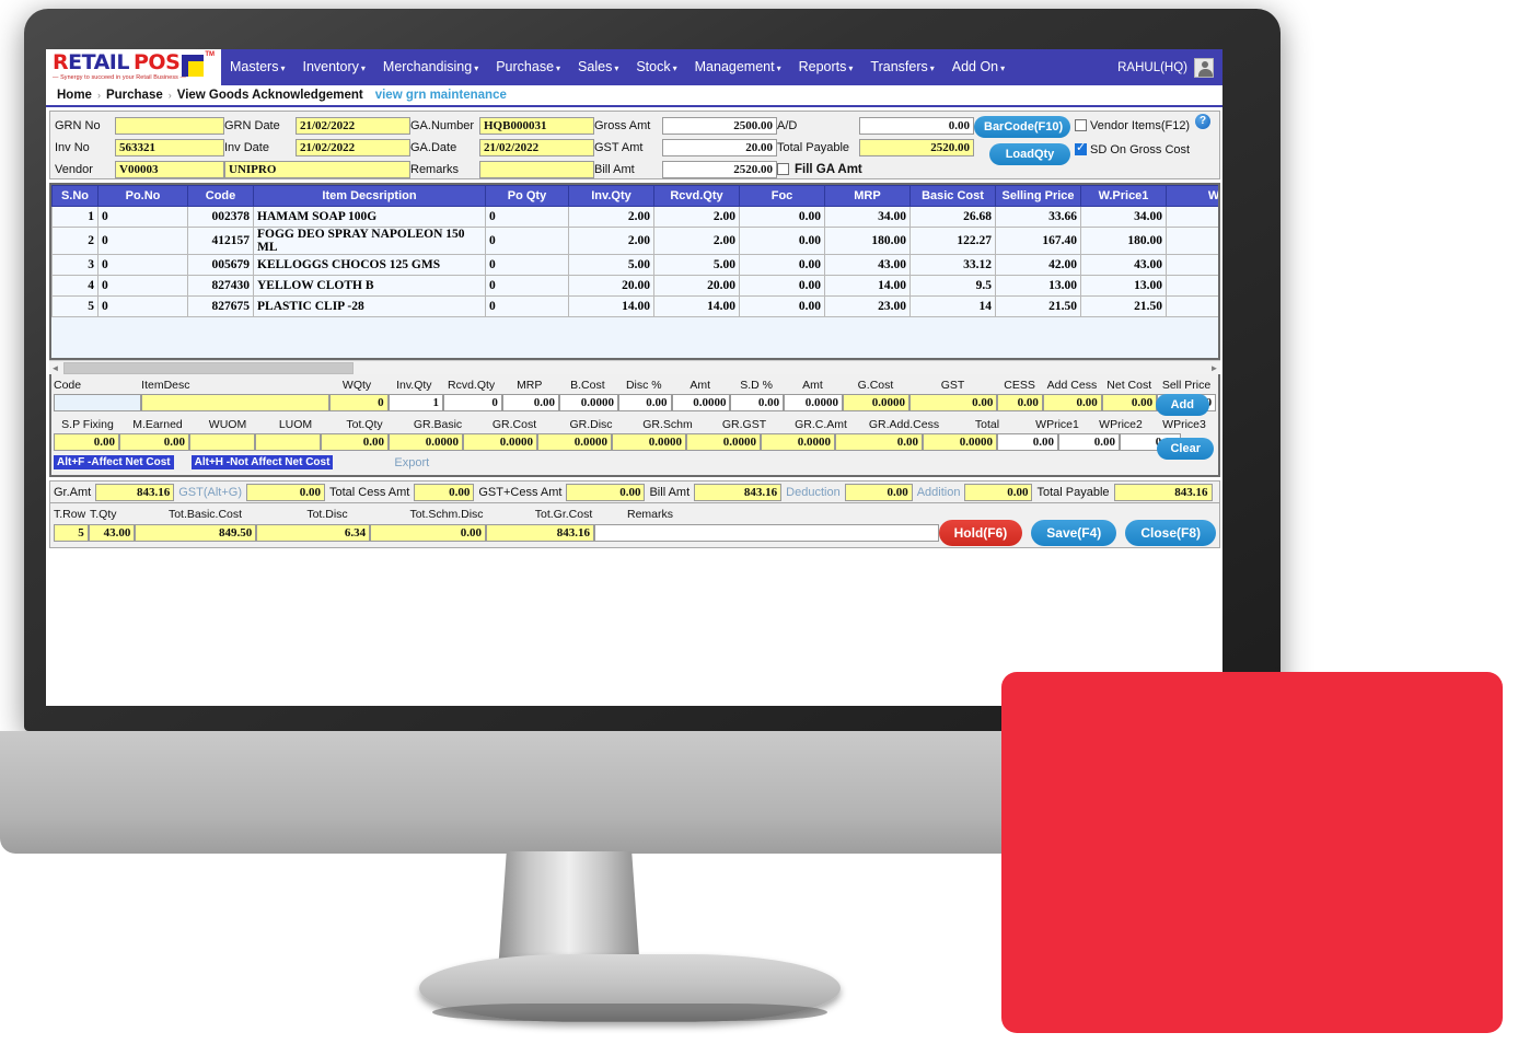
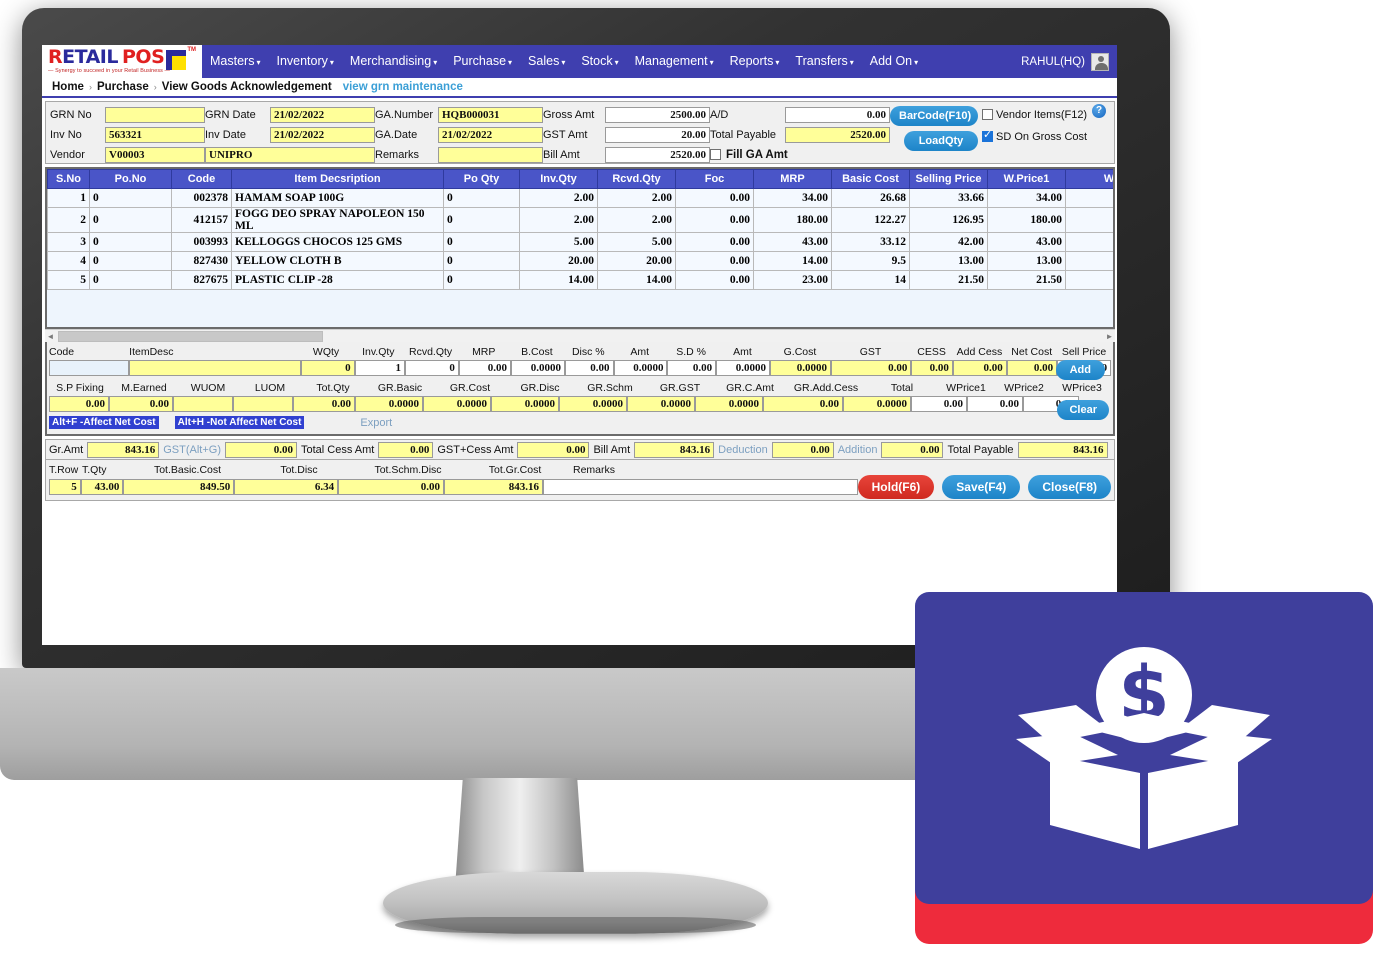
  RETAIL POS
  Masters ▾
  Inventory ▾
  Merchandising ▾
  Purchase ▾
  Sales ▾
  Stock ▾
  Management ▾
  Reports ▾
  Transfers ▾
  Add On ▾
  RAHUL(HQ)
  Home
  ›
  Purchase
  ›
  View Goods Acknowledgement
  view grn maintenance
  ?
  GRN No
  Inv No
  563321
  Vendor
  V00003
  GRN Date
  21/02/2022
  Inv Date
  21/02/2022
  UNIPRO
  GA.Number
  HQB000031
  GA.Date
  21/02/2022
  Remarks
  Gross Amt
  2500.00
  GST Amt
  20.00
  Bill Amt
  2520.00
  A/D
  0.00
  Total Payable
  2520.00
  Fill GA Amt
  BarCode(F10)
  LoadQty
  Vendor Items(F12)
  SD On Gross Cost
  S.No	Po.No	Code	Item Decsription	Po Qty	Inv.Qty	Rcvd.Qty	Foc	MRP	Basic Cost	Selling Price	W.Price1	W
  1	0	002378	HAMAM SOAP 100G	0	2.00	2.00	0.00	34.00	26.68	33.66	34.00
- 2	0	412157	FOGG DEO SPRAY NAPOLEON 150 ML	0	2.00	2.00	0.00	180.00	122.27	167.40	180.00
+ 2	0	412157	FOGG DEO SPRAY NAPOLEON 150 ML	0	2.00	2.00	0.00	180.00	122.27	126.95	180.00
- 3	0	005679	KELLOGGS CHOCOS 125 GMS	0	5.00	5.00	0.00	43.00	33.12	42.00	43.00
+ 3	0	003993	KELLOGGS CHOCOS 125 GMS	0	5.00	5.00	0.00	43.00	33.12	42.00	43.00
  4	0	827430	YELLOW CLOTH B	0	20.00	20.00	0.00	14.00	9.5	13.00	13.00
  5	0	827675	PLASTIC CLIP -28	0	14.00	14.00	0.00	23.00	14	21.50	21.50
  ◄
  ►
  Code
  ItemDesc
  WQty
  Inv.Qty
  Rcvd.Qty
  MRP
  B.Cost
  Disc %
  Amt
  S.D %
  Amt
  G.Cost
  GST
  CESS
  Add Cess
  Net Cost
  Sell Price
  0
  1
  0
  0.00
  0.0000
  0.00
  0.0000
  0.00
  0.0000
  0.0000
  0.00
  0.00
  0.00
  0.00
  S.P Fixing
  M.Earned
  WUOM
  LUOM
  Tot.Qty
  GR.Basic
  GR.Cost
  GR.Disc
  GR.Schm
  GR.GST
  GR.C.Amt
  GR.Add.Cess
  Total
  WPrice1
  WPrice2
  WPrice3
  0.00
  0.00
  0.00
  0.0000
  0.0000
  0.0000
  0.0000
  0.0000
  0.0000
  0.00
  0.0000
  0.00
  0.00
  Alt+F -Affect Net Cost
  Alt+H -Not Affect Net Cost
  Export
  Add
  Clear
  Gr.Amt
  843.16
  GST(Alt+G)
  0.00
  Total Cess Amt
  0.00
  GST+Cess Amt
  0.00
  Bill Amt
  843.16
  Deduction
  0.00
  Addition
  0.00
  Total Payable
  843.16
  T.Row
  T.Qty
  Tot.Basic.Cost
  Tot.Disc
  Tot.Schm.Disc
  Tot.Gr.Cost
  Remarks
  5
  43.00
  849.50
  6.34
  0.00
  843.16
  Hold(F6)
  Save(F4)
  Close(F8)
+ $
